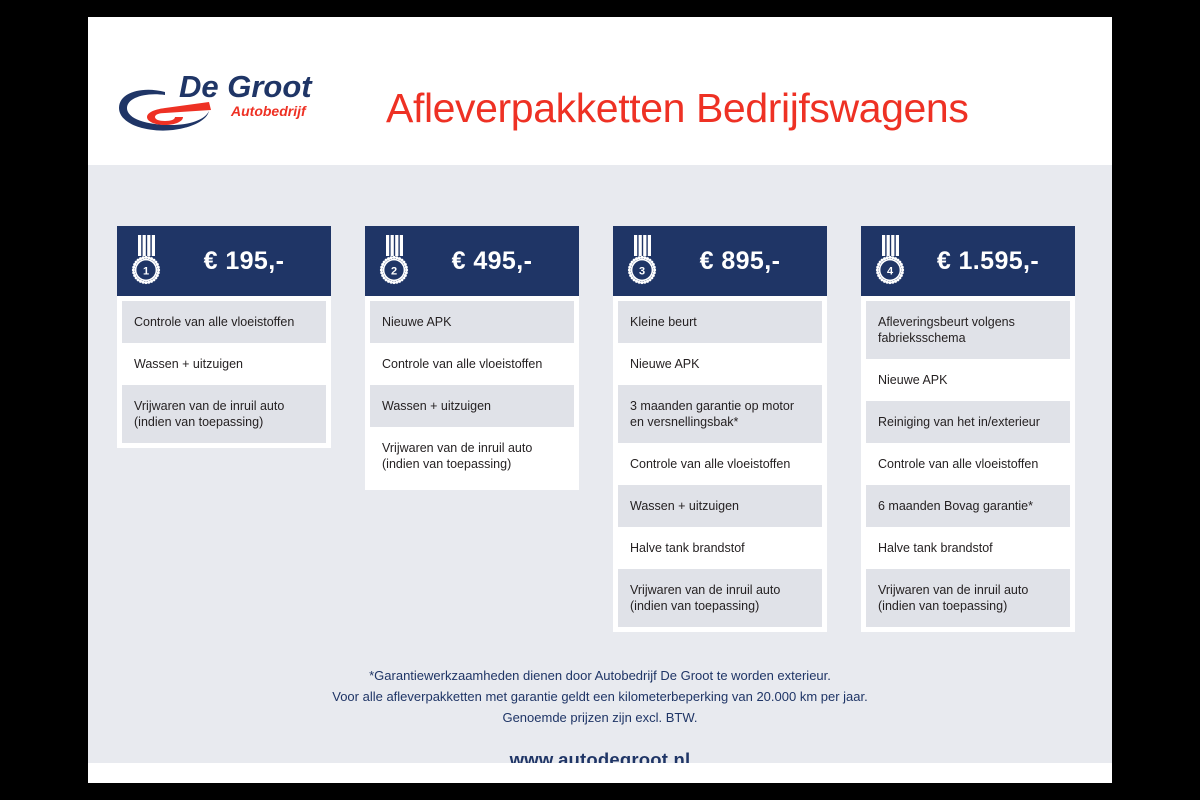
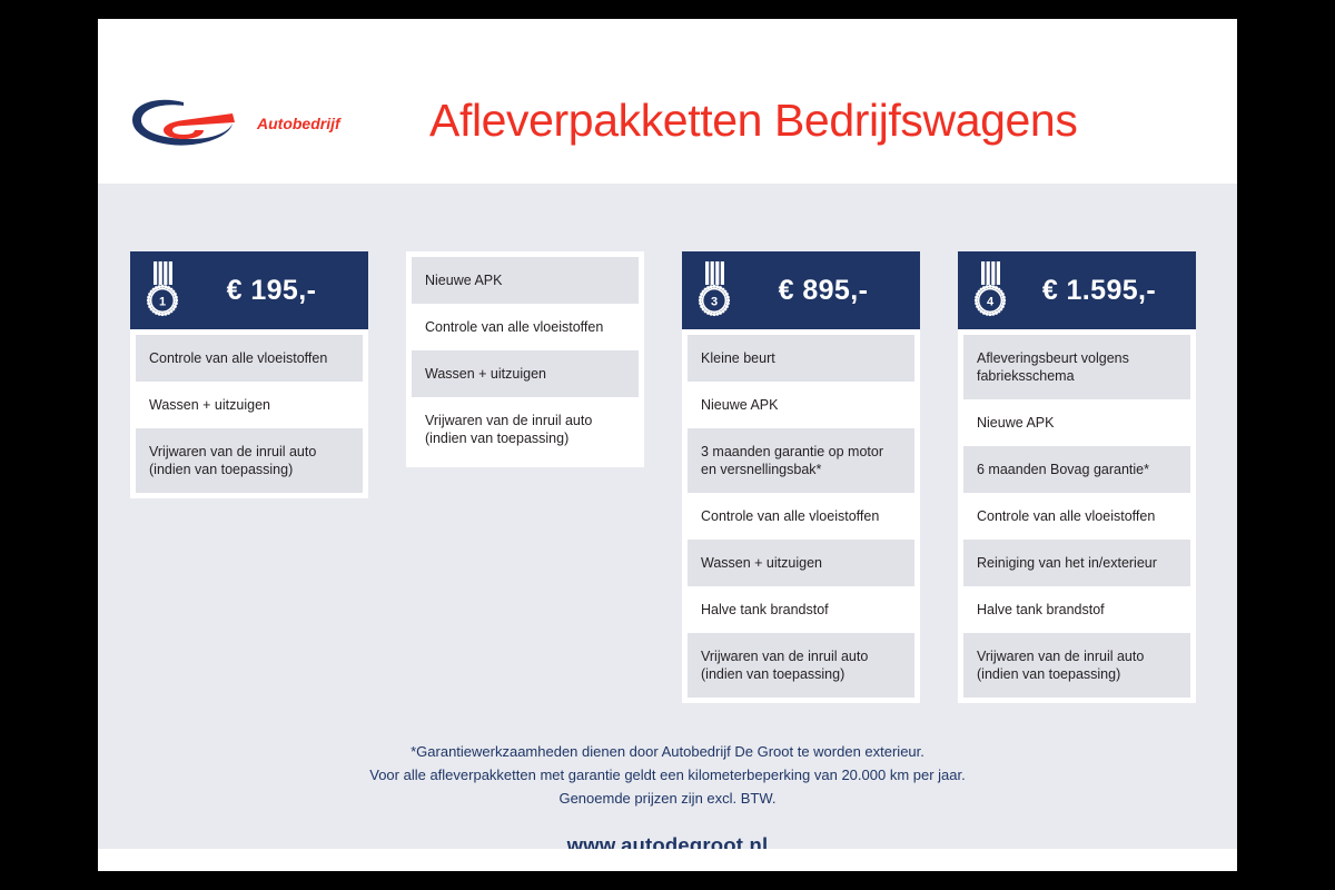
- De Groot
  Autobedrijf
  Afleverpakketten Bedrijfswagens
  1
  € 195,-
  Controle van alle vloeistoffen
  Wassen + uitzuigen
  Vrijwaren van de inruil auto
  (indien van toepassing)
- 2
- € 495,-
  Nieuwe APK
  Controle van alle vloeistoffen
  Wassen + uitzuigen
  Vrijwaren van de inruil auto
  (indien van toepassing)
  3
  € 895,-
  Kleine beurt
  Nieuwe APK
  3 maanden garantie op motor
  en versnellingsbak*
  Controle van alle vloeistoffen
  Wassen + uitzuigen
  Halve tank brandstof
  Vrijwaren van de inruil auto
  (indien van toepassing)
  4
  € 1.595,-
  Afleveringsbeurt volgens
  fabrieksschema
  Nieuwe APK
- Reiniging van het in/exterieur
+ 6 maanden Bovag garantie*
  Controle van alle vloeistoffen
- 6 maanden Bovag garantie*
+ Reiniging van het in/exterieur
  Halve tank brandstof
  Vrijwaren van de inruil auto
  (indien van toepassing)
  *Garantiewerkzaamheden dienen door Autobedrijf De Groot te worden exterieur.
  Voor alle afleverpakketten met garantie geldt een kilometerbeperking van 20.000 km per jaar.
  Genoemde prijzen zijn excl. BTW.
  www.autodegroot.nl
